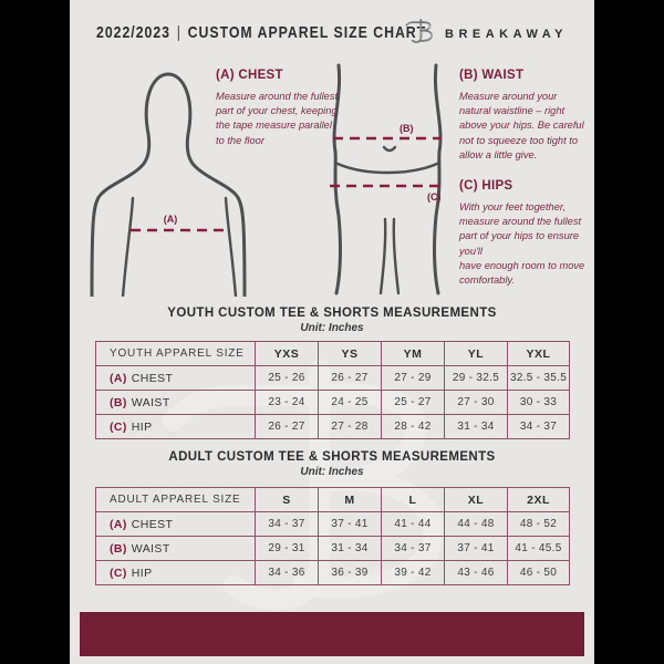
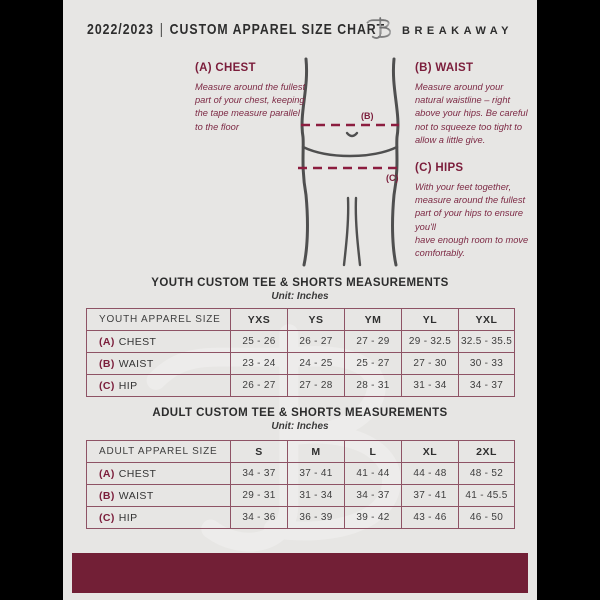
  2022/2023 | CUSTOM APPAREL SIZE CHAR
  BREAKAWAY
- (A)
  (B)
  (C)
  (A) CHEST
  Measure around the fullest part of your chest, keeping the tape measure parallel to the floor
  (B) WAIST
  Measure around your natural waistline – right above your hips. Be careful not to squeeze too tight to allow a little give.
  (C) HIPS
  With your feet together, measure around the fullest part of your hips to ensure you'll
  have enough room to move comfortably.
  YOUTH CUSTOM TEE & SHORTS MEASUREMENTS
  Unit: Inches
  YOUTH APPAREL SIZE	YXS	YS	YM	YL	YXL
  (A) CHEST	25 - 26	26 - 27	27 - 29	29 - 32.5	32.5 - 35.5
  (B) WAIST	23 - 24	24 - 25	25 - 27	27 - 30	30 - 33
- (C) HIP	26 - 27	27 - 28	28 - 42	31 - 34	34 - 37
+ (C) HIP	26 - 27	27 - 28	28 - 31	31 - 34	34 - 37
  ADULT CUSTOM TEE & SHORTS MEASUREMENTS
  Unit: Inches
  ADULT APPAREL SIZE	S	M	L	XL	2XL
  (A) CHEST	34 - 37	37 - 41	41 - 44	44 - 48	48 - 52
  (B) WAIST	29 - 31	31 - 34	34 - 37	37 - 41	41 - 45.5
  (C) HIP	34 - 36	36 - 39	39 - 42	43 - 46	46 - 50
